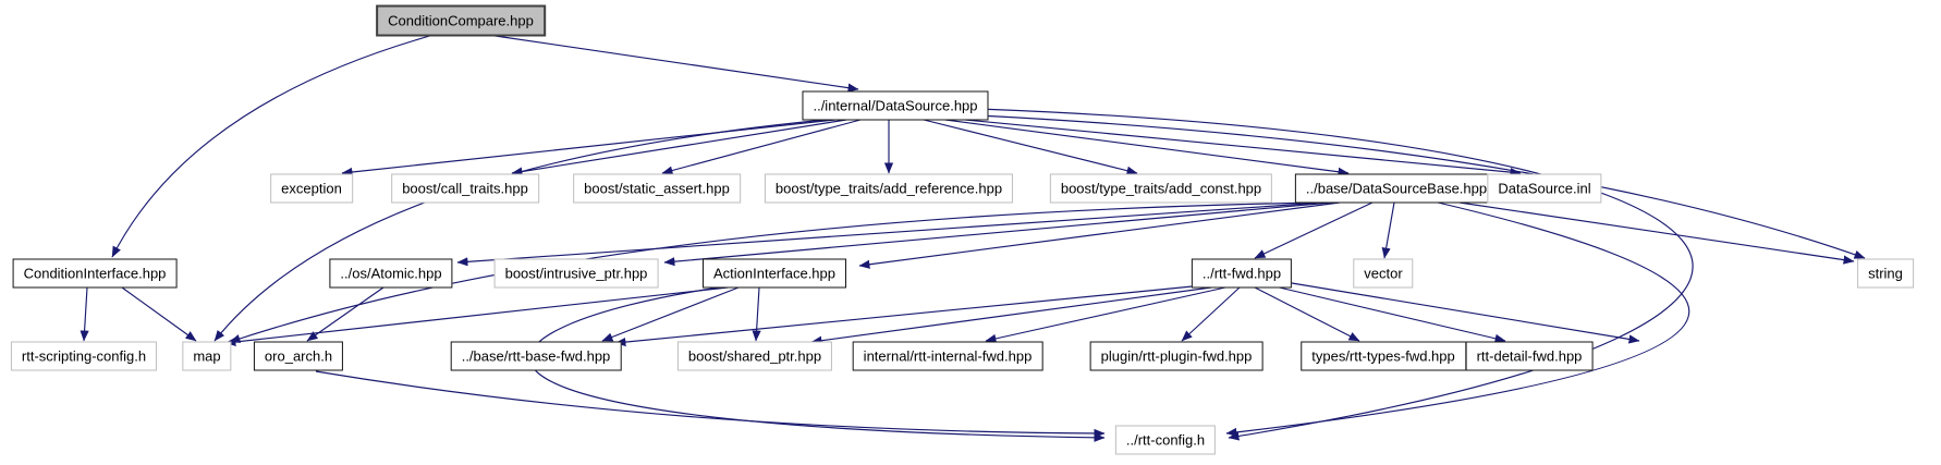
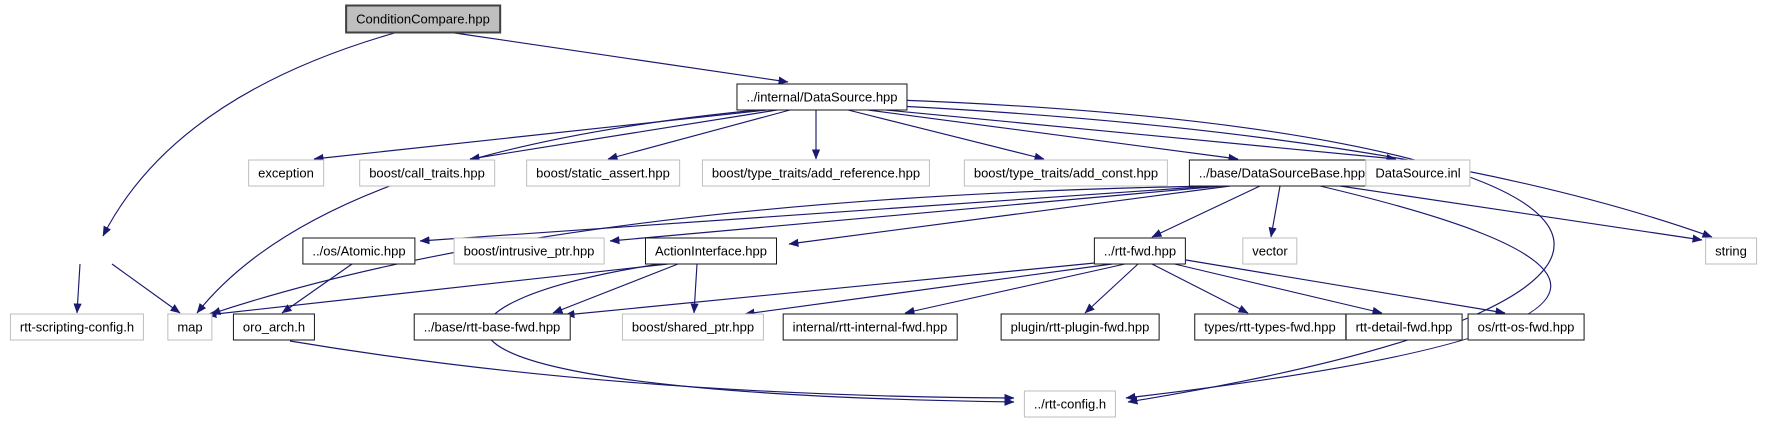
  ConditionCompare.hpp
  ../internal/DataSource.hpp
  exception
  boost/call_traits.hpp
  boost/static_assert.hpp
  boost/type_traits/add_reference.hpp
  boost/type_traits/add_const.hpp
  ../base/DataSourceBase.hpp
  DataSource.inl
- ConditionInterface.hpp
  ../os/Atomic.hpp
  boost/intrusive_ptr.hpp
  ActionInterface.hpp
  ../rtt-fwd.hpp
  vector
  string
  rtt-scripting-config.h
  map
  oro_arch.h
  ../base/rtt-base-fwd.hpp
  boost/shared_ptr.hpp
  internal/rtt-internal-fwd.hpp
  plugin/rtt-plugin-fwd.hpp
  types/rtt-types-fwd.hpp
  rtt-detail-fwd.hpp
+ os/rtt-os-fwd.hpp
  ../rtt-config.h
